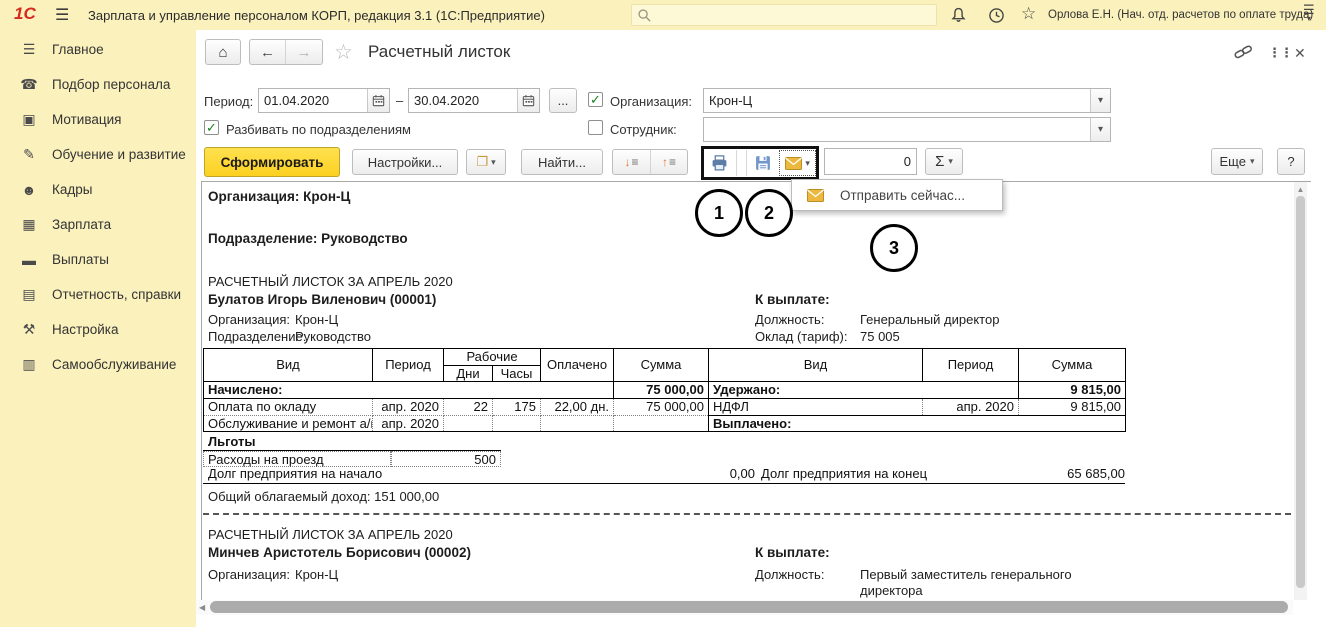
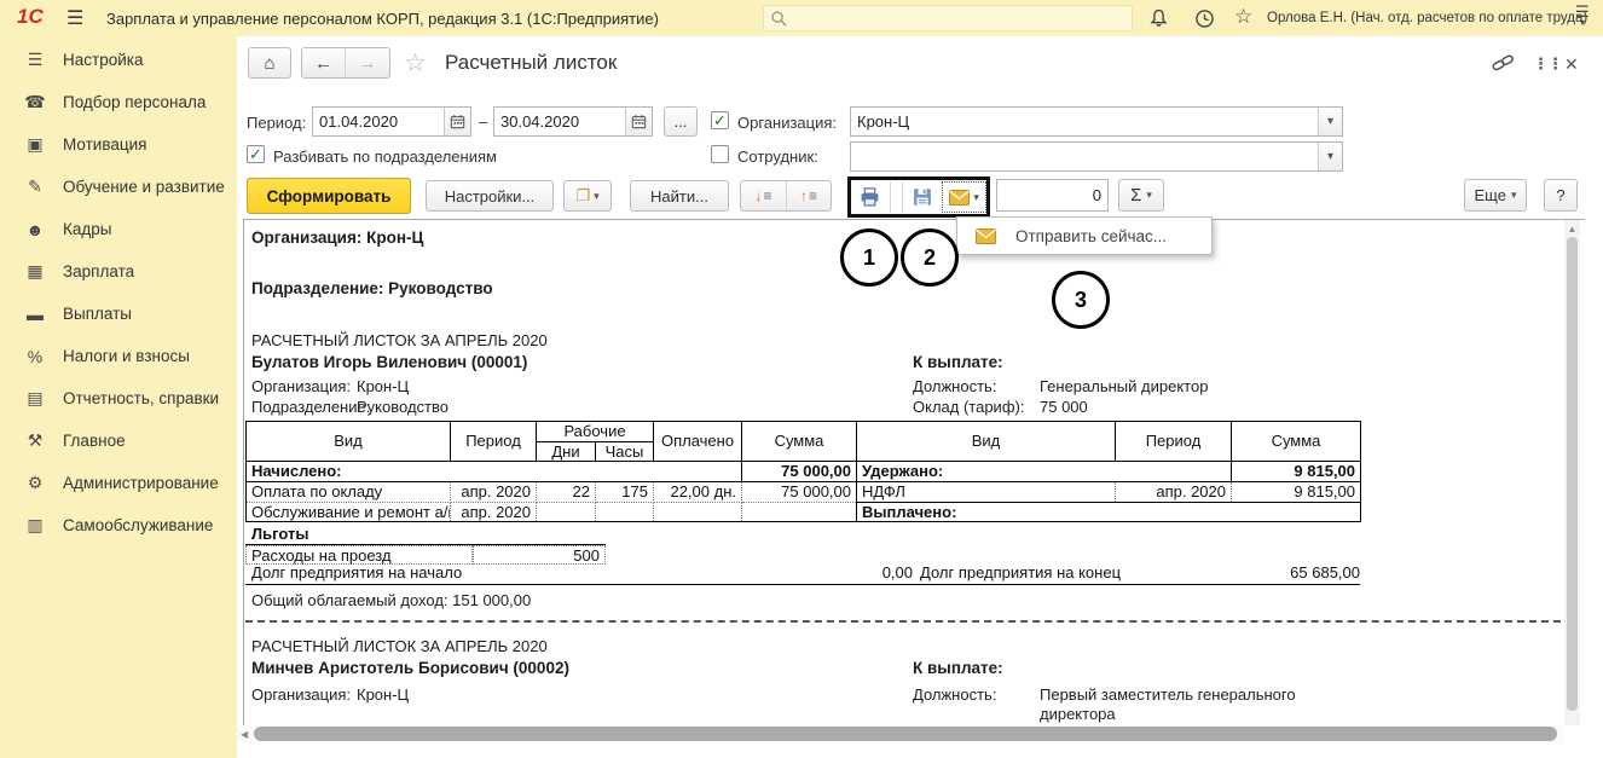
  1С
  ☰
  Зарплата и управление персоналом КОРП, редакция 3.1 (1С:Предприятие)
  ☆
  Орлова Е.Н. (Нач. отд. расчетов по оплате труда)
  ☰
  ▾
  ☰
- Главное
+ Настройка
  ☎
  Подбор персонала
  ▣
  Мотивация
  ✎
  Обучение и развитие
  ☻
  Кадры
  ▦
  Зарплата
  ▬
  Выплаты
+ %
+ Налоги и взносы
  ▤
  Отчетность, справки
  ⚒
- Настройка
+ Главное
+ ⚙
+ Администрирование
  ▥
  Самообслуживание
  ⌂
  ←
  →
  ☆
  Расчетный листок
  ⋮⋮
  ✕
  Период:
  01.04.2020
  –
  30.04.2020
  ...
  ✓
  Организация:
  Крон-Ц
  ▾
  ✓
  Разбивать по подразделениям
  Сотрудник:
  ▾
  Сформировать
  Настройки...
  ❐
  ▾
  Найти...
  ↓
  ≡
  ↑
  ≡
  ▾
  0
  Σ
  ▾
  Еще
  ▾
  ?
  Организация: Крон-Ц
  Подразделение: Руководство
  РАСЧЕТНЫЙ ЛИСТОК ЗА АПРЕЛЬ 2020
  Булатов Игорь Виленович (00001)
  К выплате:
  Организация:
  Крон-Ц
  Должность:
  Генеральный директор
  Подразделение:
  Руководство
  Оклад (тариф):
- 75 005
+ 75 000
  Вид	Период	Рабочие	Оплачено	Сумма	Вид	Период	Сумма
  Дни	Часы
  Начислено:	75 000,00	Удержано:	9 815,00
  Оплата по окладу	апр. 2020	22	175	22,00 дн.	75 000,00	НДФЛ	апр. 2020	9 815,00
  Обслуживание и ремонт а/	апр. 2020					Выплачено:
  Льготы
  Расходы на проезд
  500
  Долг предприятия на начало
  0,00
  Долг предприятия на конец
  65 685,00
  Общий облагаемый доход: 151 000,00
  РАСЧЕТНЫЙ ЛИСТОК ЗА АПРЕЛЬ 2020
  Минчев Аристотель Борисович (00002)
  К выплате:
  Организация:
  Крон-Ц
  Должность:
  Первый заместитель генерального директора
  ◀
  ▲
  Отправить сейчас...
  1
  2
  3
